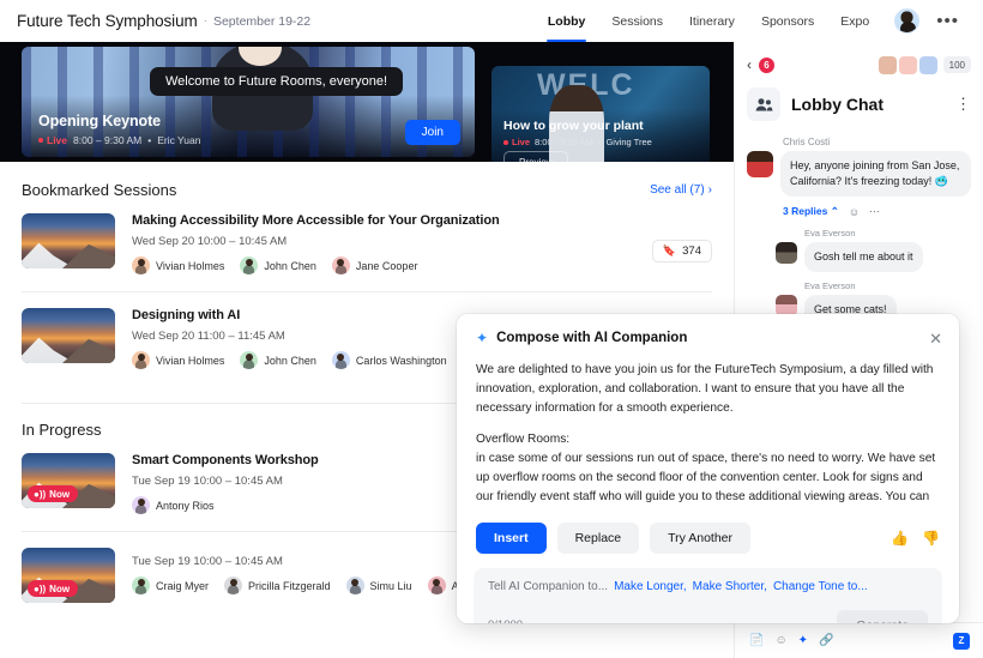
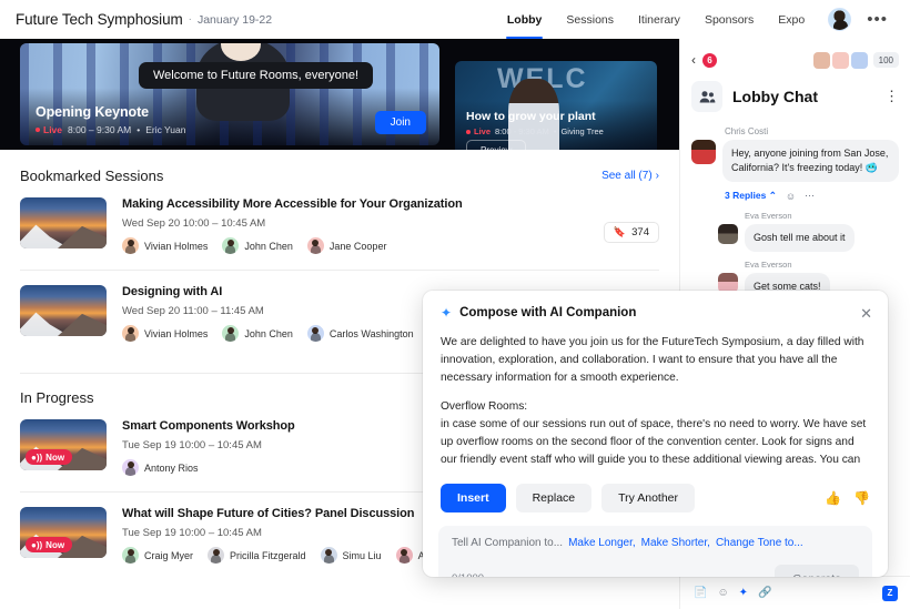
  Future Tech Symphosium
  ·
- September 19-22
+ January 19-22
  Lobby
  Sessions
  Itinerary
  Sponsors
  Expo
  •••
  Welcome to Future Rooms, everyone!
  Opening Keynote
  Live
  8:00 – 9:30 AM
  •
  Eric Yuan
  Join
  How to grow your plant
  Live
  8:00 - 9:30 AM
  Giving Tree
  Bookmarked Sessions
  See all (7)
  ›
  Making Accessibility More Accessible for Your Organization
  Wed Sep 20 10:00 – 10:45 AM
  Vivian Holmes
  John Chen
  Jane Cooper
  🔖
  374
  Designing with AI
  Wed Sep 20 11:00 – 11:45 AM
  Vivian Holmes
  John Chen
  Carlos Washington
  In Progress
  ●))
  Now
  Smart Components Workshop
  Tue Sep 19 10:00 – 10:45 AM
  Antony Rios
  ●))
  Now
+ What will Shape Future of Cities? Panel Discussion
  Tue Sep 19 10:00 – 10:45 AM
  Craig Myer
  Pricilla Fitzgerald
  Simu Liu
  ‹
  6
  100
  Lobby Chat
  ⋮
  Chris Costi
  Hey, anyone joining from San Jose, California? It's freezing today! 🥶
  3 Replies ⌃
  ☺
  ⋯
  Eva Everson
  Gosh tell me about it
  Eva Everson
  Get some cats!
  📄
  ☺
  ✦
  🔗
  Z
  ✦
  Compose with AI Companion
  ✕
  We are delighted to have you join us for the FutureTech Symposium, a day filled with innovation, exploration, and collaboration. I want to ensure that you have all the necessary information for a smooth experience.
  Overflow Rooms:
  in case some of our sessions run out of space, there's no need to worry. We have set up overflow rooms on the second floor of the convention center. Look for signs and our friendly event staff who will guide you to these additional viewing areas. You can
  Insert
  Replace
  Try Another
  👍
  👎
  Tell AI Companion to...
  Make Longer,
  Make Shorter,
  Change Tone to...
